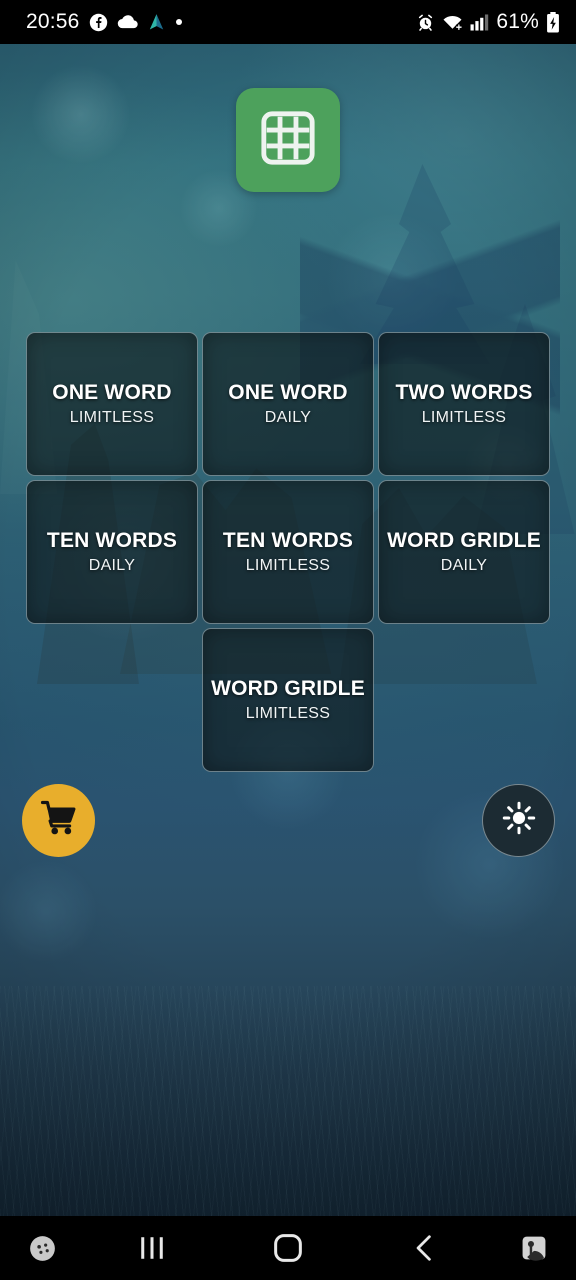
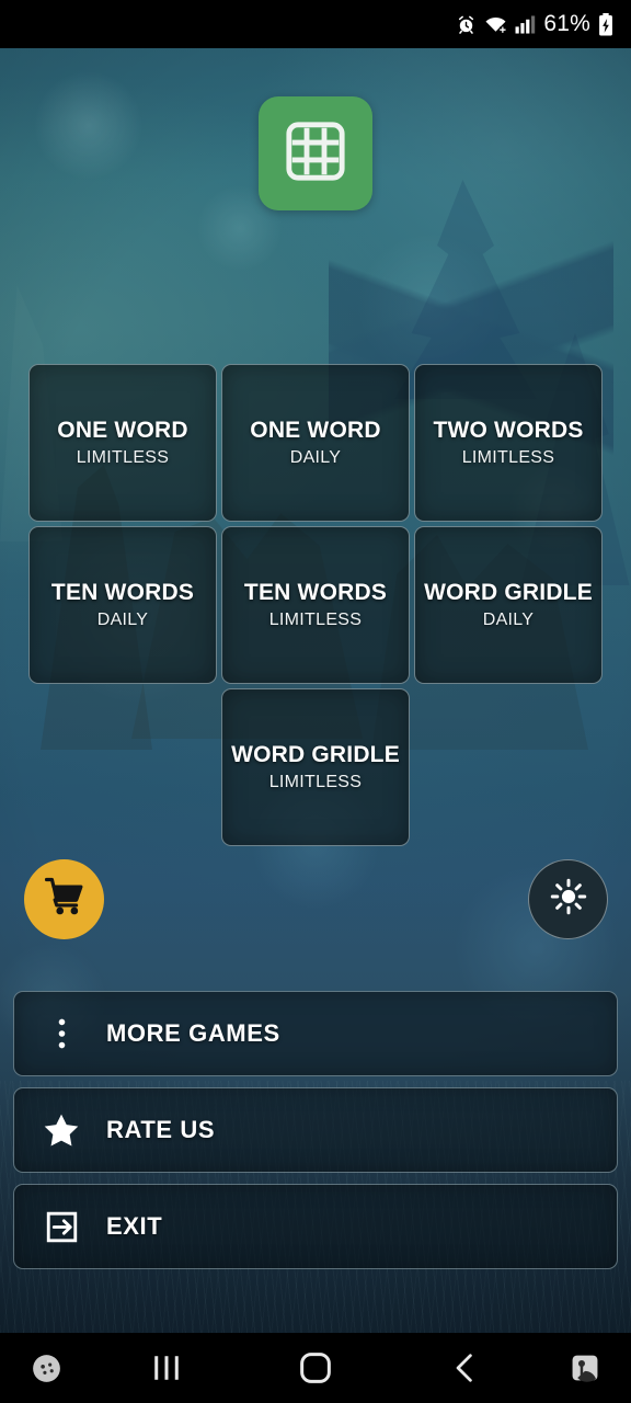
- 20:56
  61%
  ONE WORD
  LIMITLESS
  ONE WORD
  DAILY
  TWO WORDS
  LIMITLESS
  TEN WORDS
  DAILY
  TEN WORDS
  LIMITLESS
  WORD GRIDLE
  DAILY
  WORD GRIDLE
  LIMITLESS
+ MORE GAMES
+ RATE US
+ EXIT
